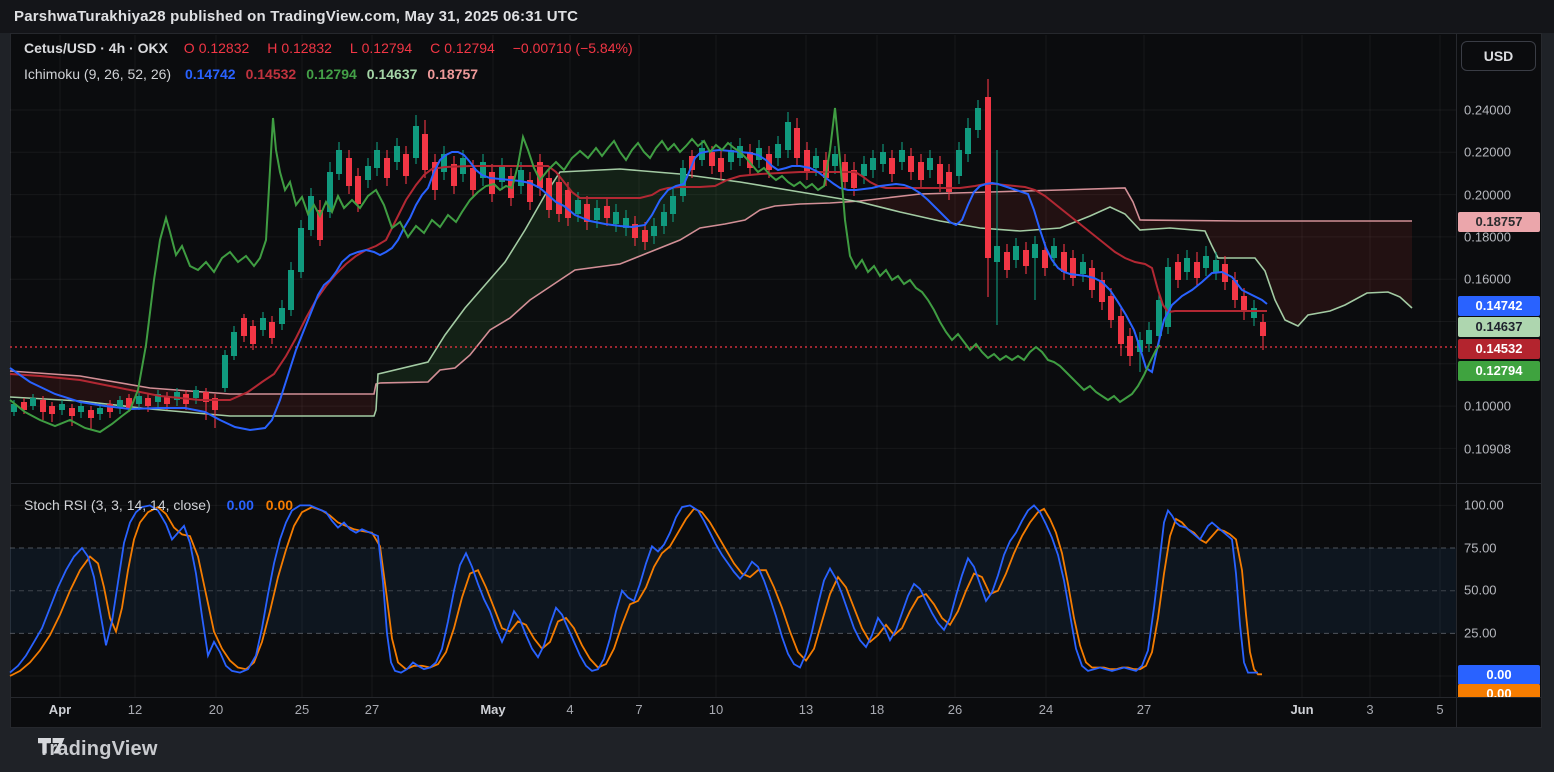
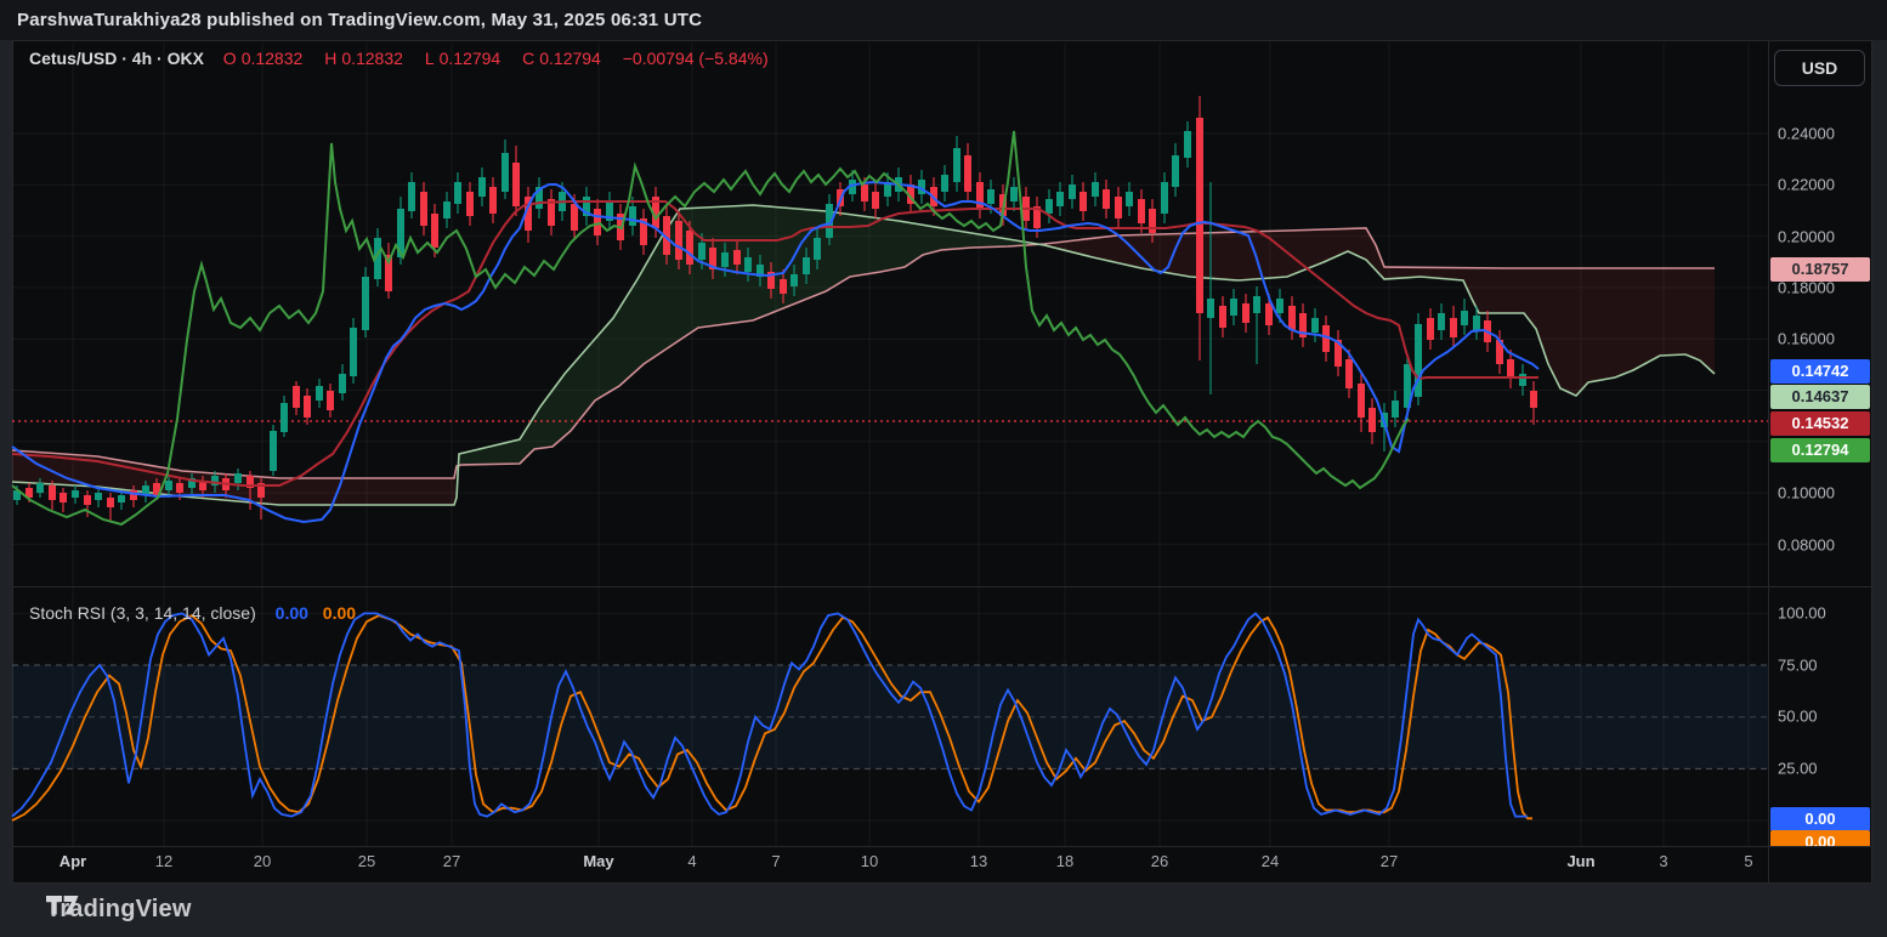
  ParshwaTurakhiya28 published on TradingView.com, May 31, 2025 06:31 UTC
- Cetus/USD · 4h · OKX O 0.12832 H 0.12832 L 0.12794 C 0.12794 −0.00710 (−5.84%)
+ Cetus/USD · 4h · OKX O 0.12832 H 0.12832 L 0.12794 C 0.12794 −0.00794 (−5.84%)
- Ichimoku (9, 26, 52, 26) 0.14742 0.14532 0.12794 0.14637 0.18757
  Stoch RSI (3, 3, 14, 14, close) 0.00 0.00
  USD
  0.24000
  0.22000
  0.20000
  0.18000
  0.16000
  0.10000
- 0.10908
+ 0.08000
  0.18757
  0.14742
  0.14637
  0.14532
  0.12794
  100.00
  75.00
  50.00
  25.00
  0.00
  0.00
  Apr
  12
  20
  25
  27
  May
  4
  7
  10
  13
  18
  26
  24
  27
  Jun
  3
  5
  radingView
